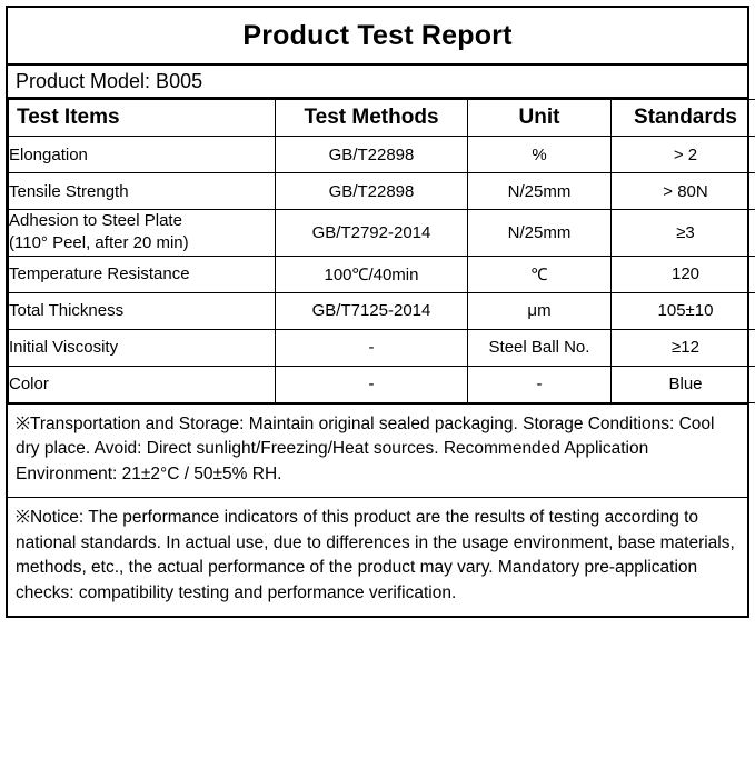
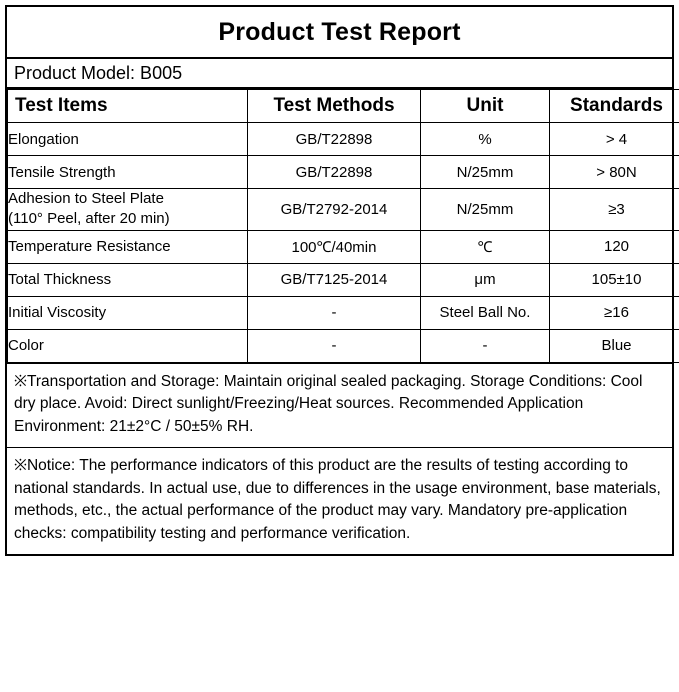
  Product Test Report
  Product Model: B005
  Test Items	Test Methods	Unit	Standards
- Elongation	GB/T22898	%	> 2
+ Elongation	GB/T22898	%	> 4
  Tensile Strength	GB/T22898	N/25mm	> 80N
  Adhesion to Steel Plate (110° Peel, after 20 min)	GB/T2792-2014	N/25mm	≥3
  Temperature Resistance	100℃/40min	℃	120
  Total Thickness	GB/T7125-2014	μm	105±10
- Initial Viscosity	-	Steel Ball No.	≥12
+ Initial Viscosity	-	Steel Ball No.	≥16
  Color	-	-	Blue
  ※Transportation and Storage: Maintain original sealed packaging. Storage Conditions: Cool dry place. Avoid: Direct sunlight/Freezing/Heat sources. Recommended Application Environment: 21±2°C / 50±5% RH.
  ※Notice: The performance indicators of this product are the results of testing according to national standards. In actual use, due to differences in the usage environment, base materials, methods, etc., the actual performance of the product may vary. Mandatory pre-application checks: compatibility testing and performance verification.
